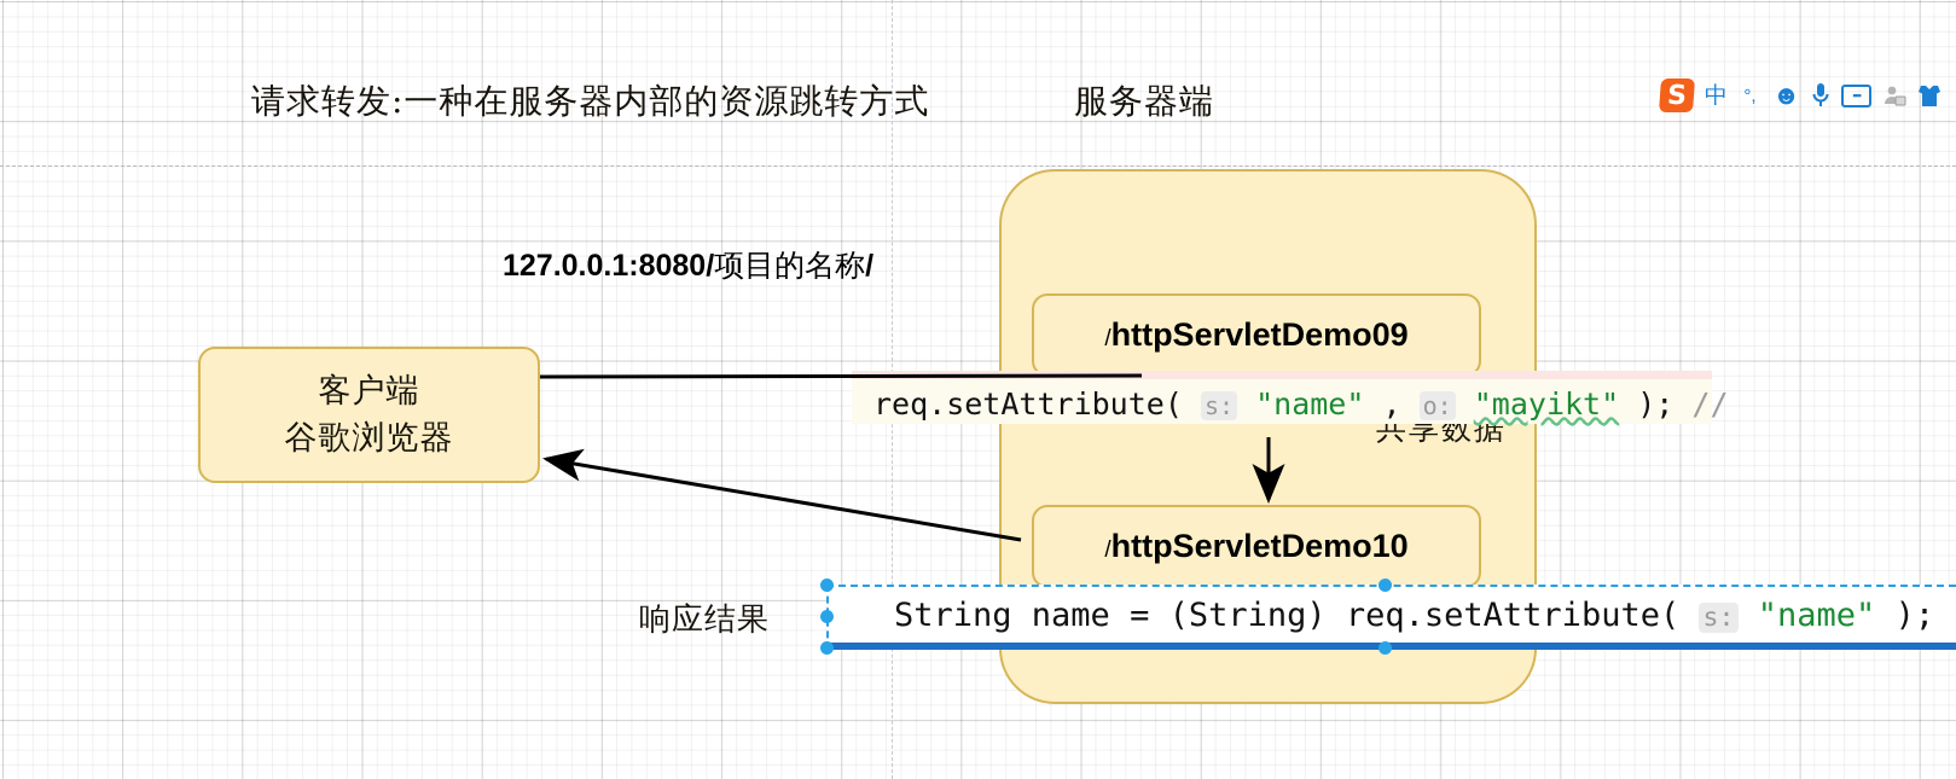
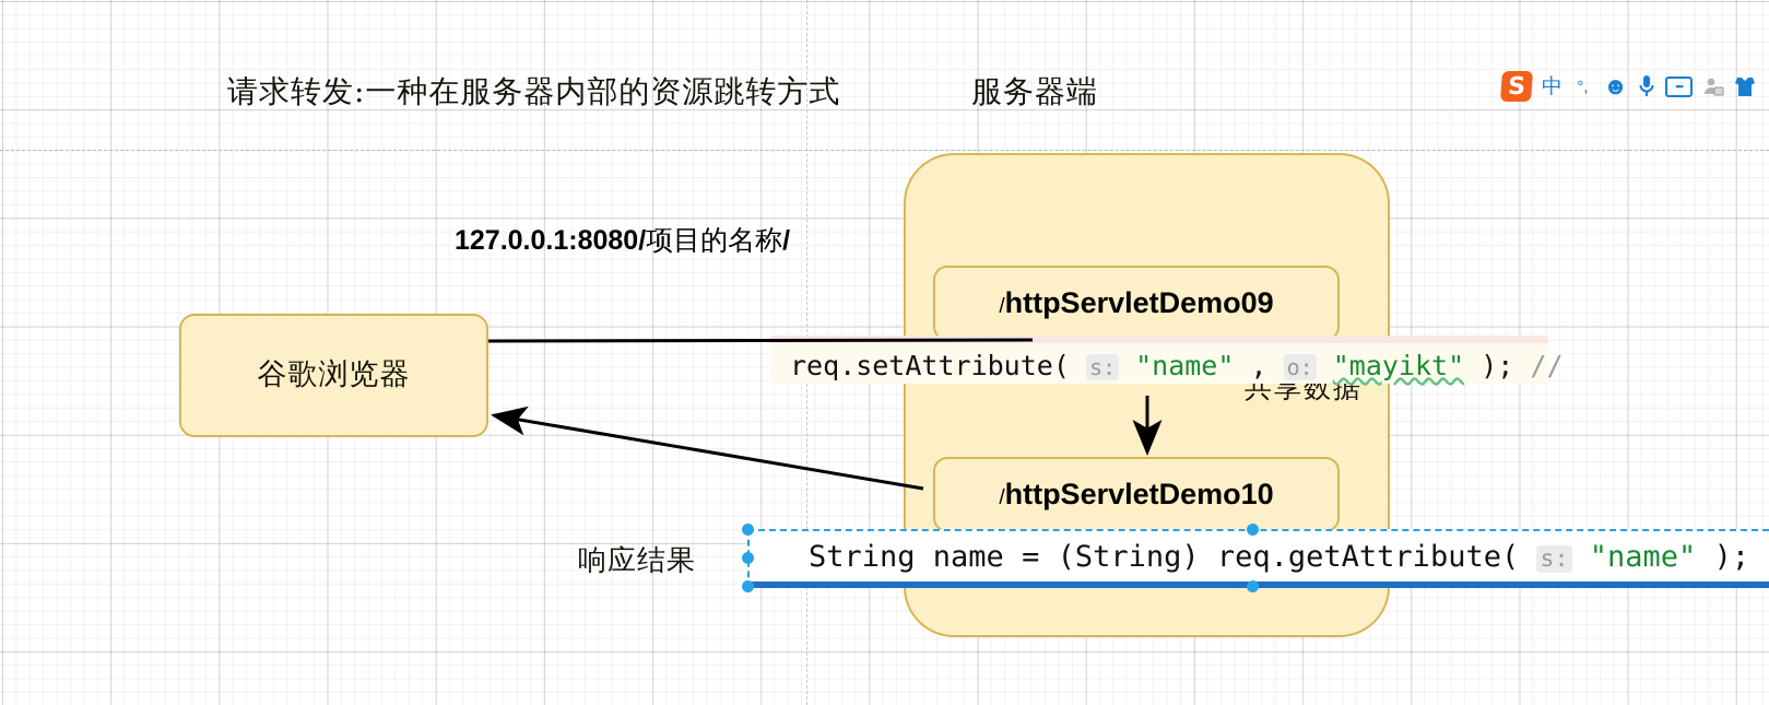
  请求转发:一种在服务器内部的资源跳转方式
  服务器端
  127.0.0.1:8080/项目的名称/
- 客户端
  谷歌浏览器
  /httpServletDemo09
  /httpServletDemo10
  共享数据
  req.setAttribute( s: "name" , o: "mayikt" ); //
  响应结果
- String name = (String) req.setAttribute( s: "name" );
+ String name = (String) req.getAttribute( s: "name" );
  中
  °,
  ☻
  ▪▪▪
